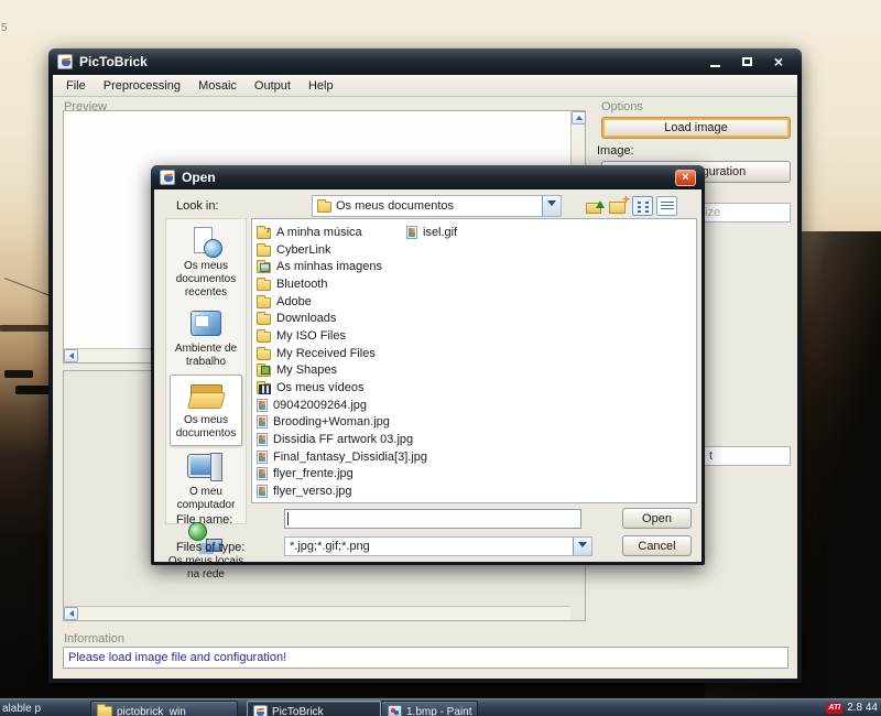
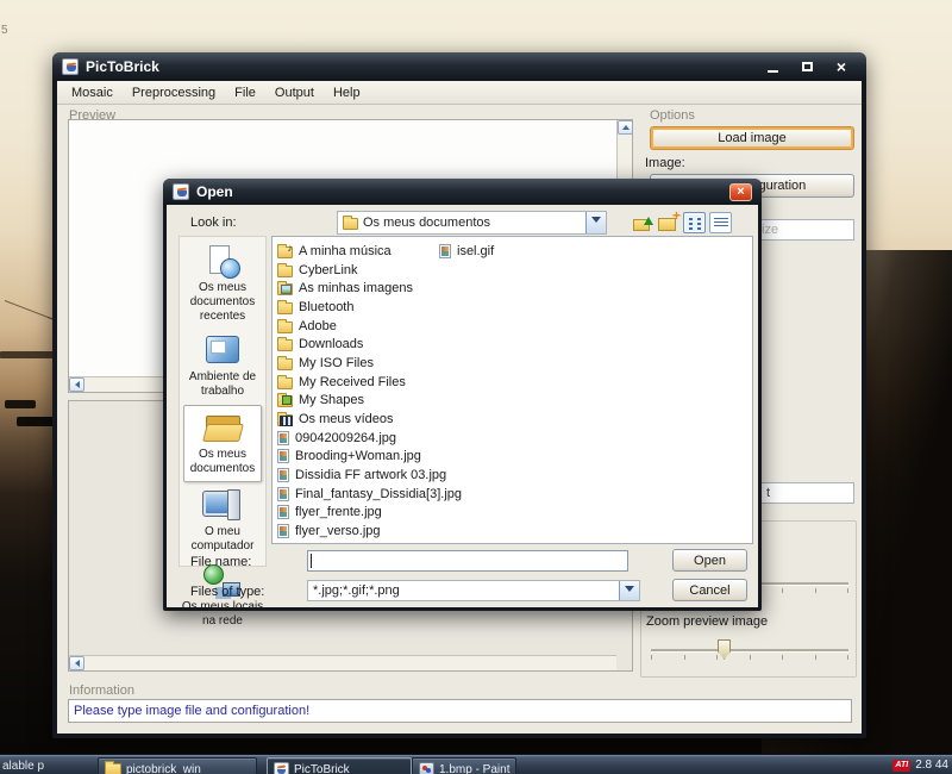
  5
  PicToBrick
  ×
- File
+ Mosaic
  Preprocessing
- Mosaic
+ File
  Output
  Help
  Preview
  Options
  Load image
  Image:
  ize
  t
+ Zoom preview image
  Information
- Please load image file and configuration!
+ Please type image file and configuration!
  Open
  ×
  Look in:
  Os meus documentos
  Os meus documentos recentes
  Ambiente de trabalho
  Os meus documentos
  O meu computador
  Os meus locais na rede
  A minha música
  CyberLink
  As minhas imagens
  Bluetooth
  Adobe
  Downloads
  My ISO Files
  My Received Files
  My Shapes
  Os meus vídeos
  09042009264.jpg
  Brooding+Woman.jpg
  Dissidia FF artwork 03.jpg
  Final_fantasy_Dissidia[3].jpg
  flyer_frente.jpg
  flyer_verso.jpg
  isel.gif
  File name:
  Open
  Files of type:
  *.jpg;*.gif;*.png
  Cancel
  alable p
  pictobrick_win
  PicToBrick
  1.bmp - Paint
  2.8 44
